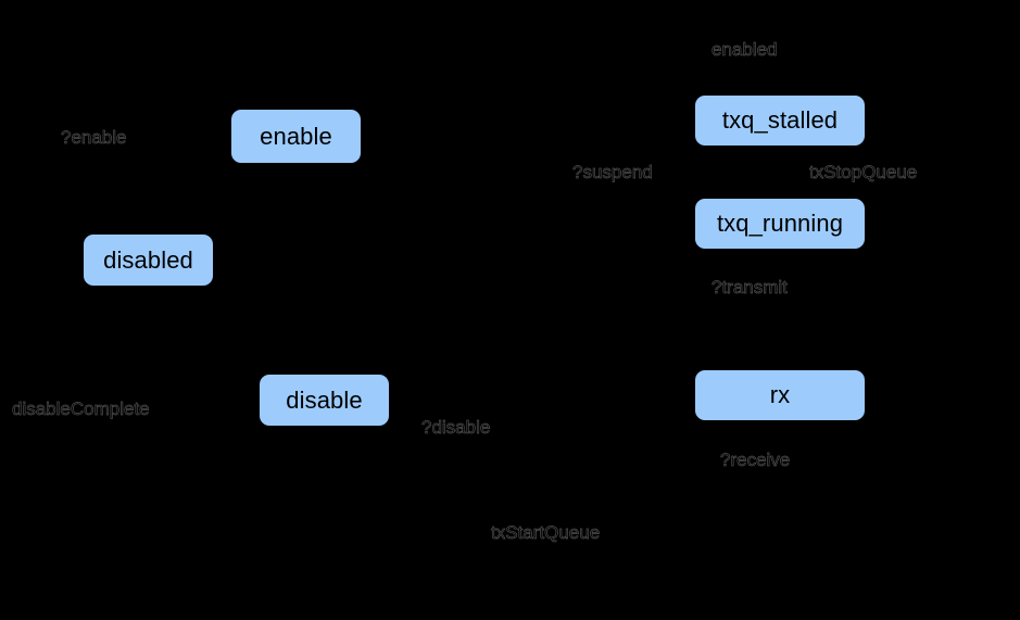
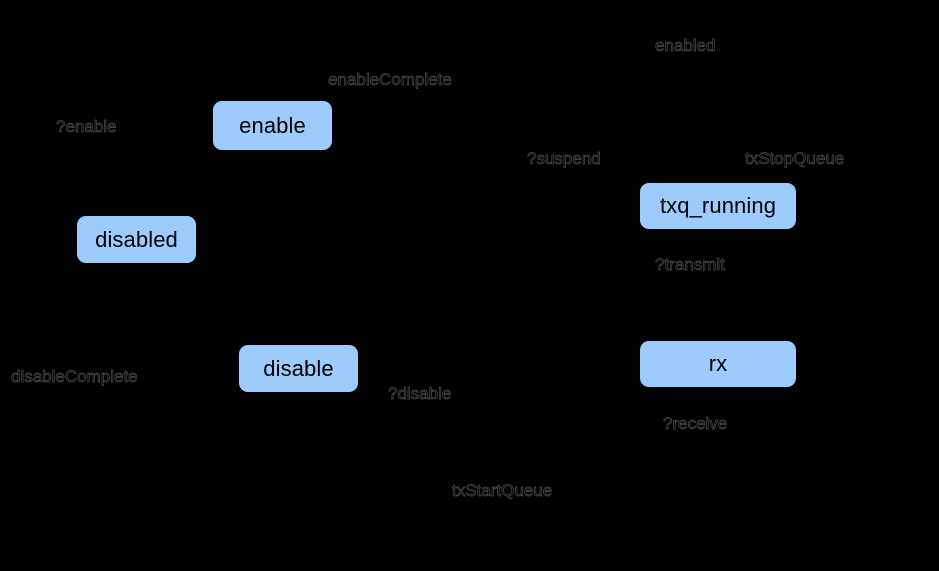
  enable
  disabled
  disable
- txq_stalled
  txq_running
  rx
  ?enable
+ enableComplete
  enabled
  ?suspend
  txStopQueue
  ?transmit
  disableComplete
  ?disable
  ?receive
  txStartQueue
